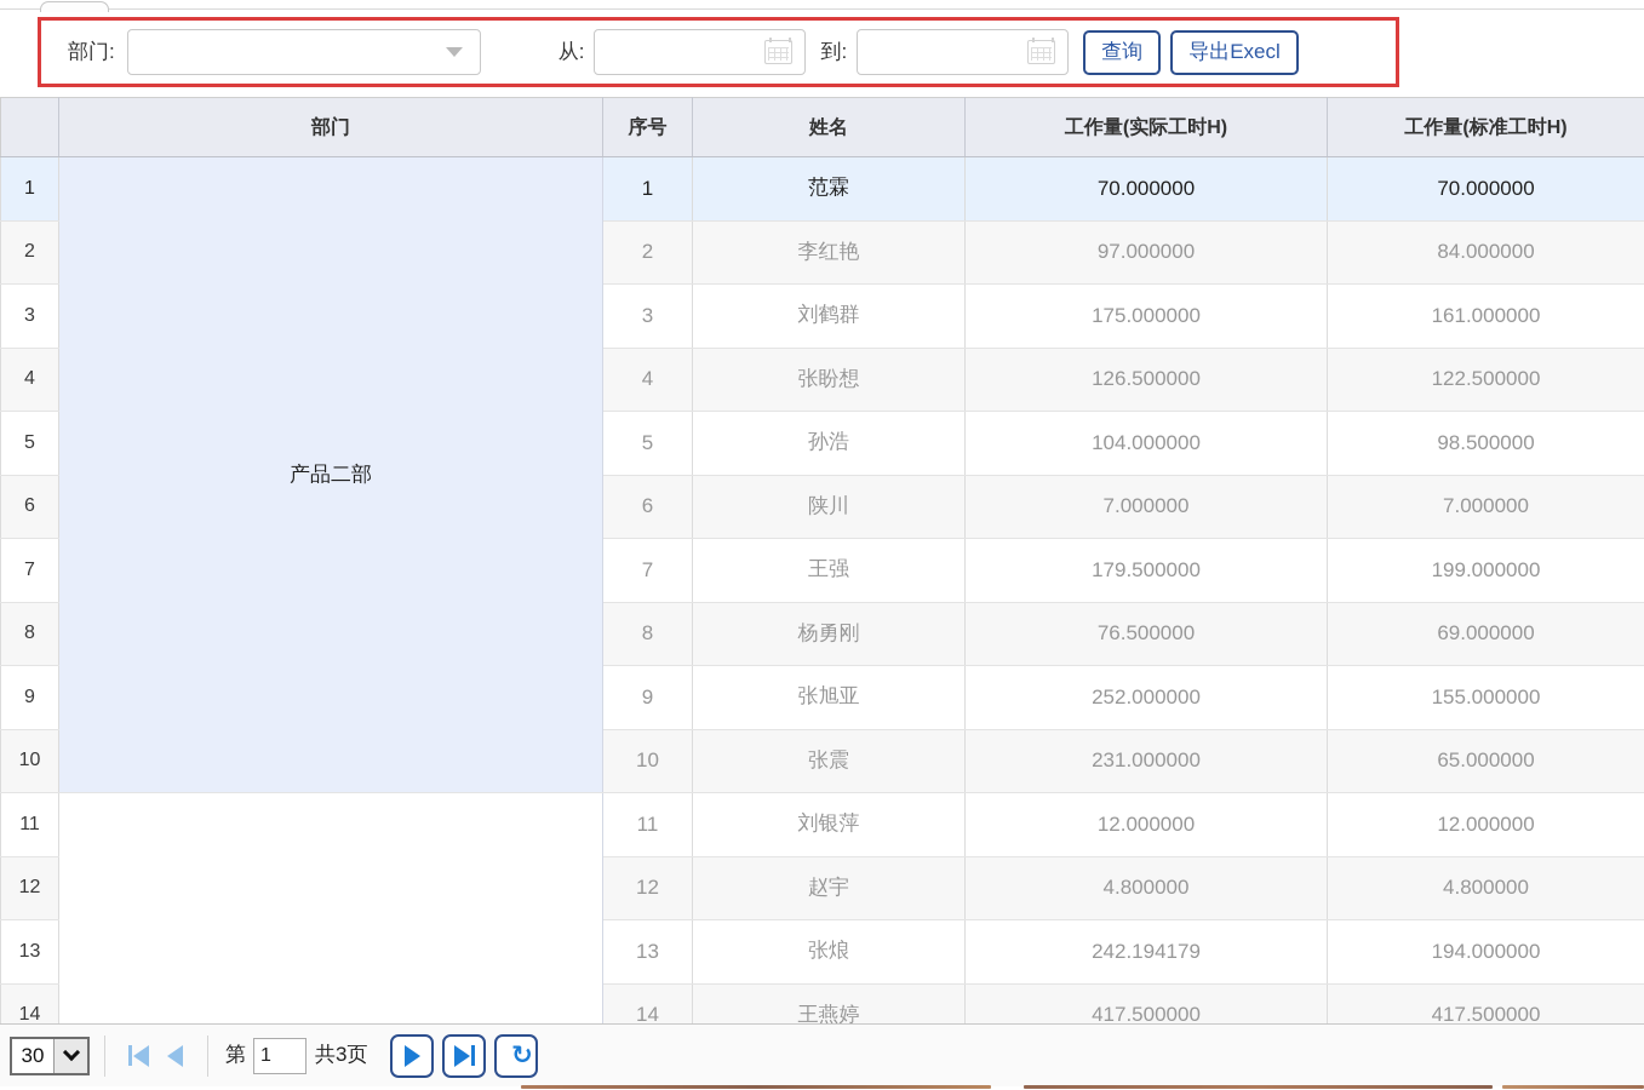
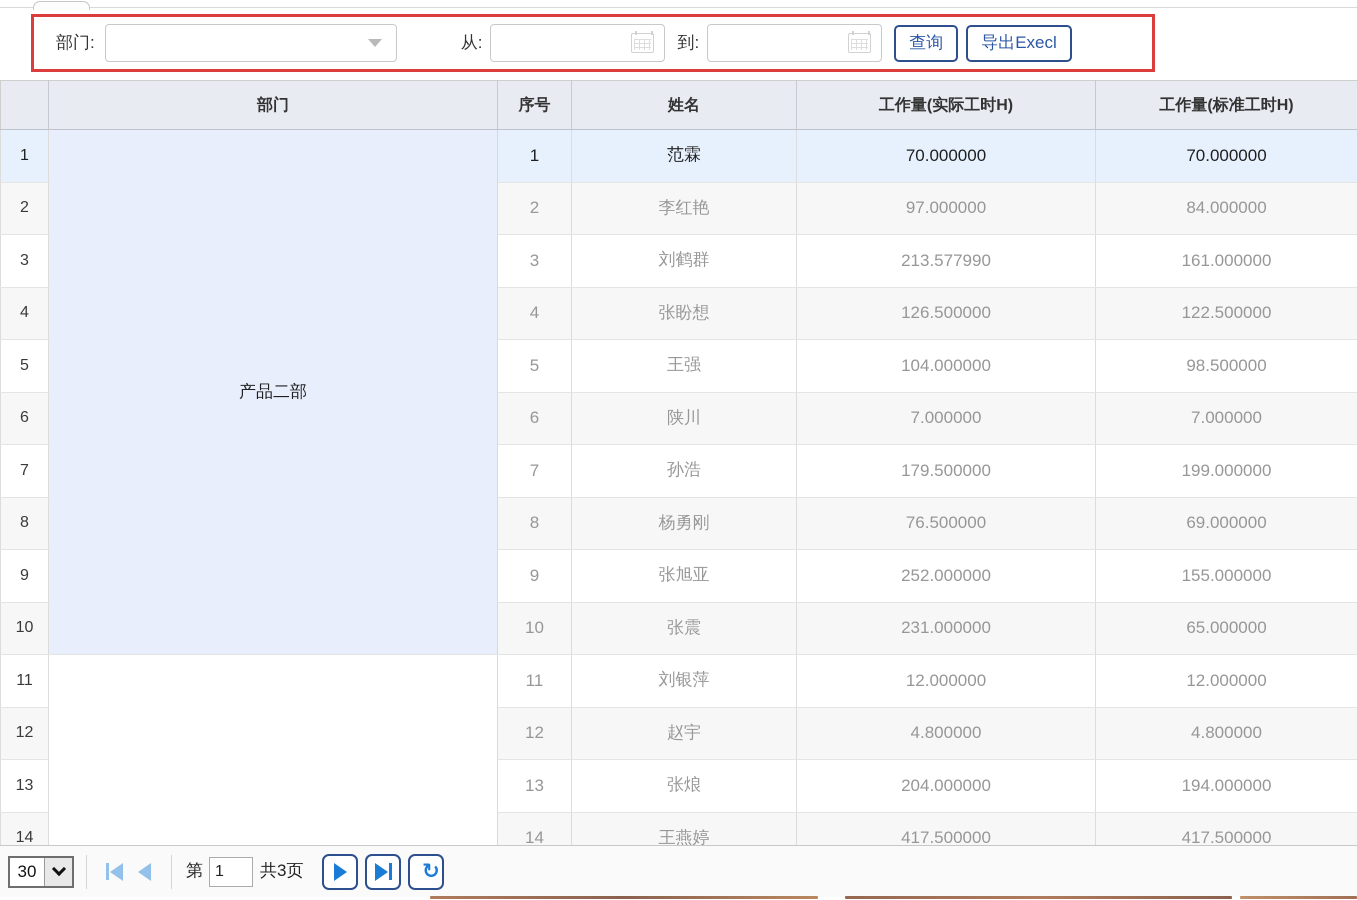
  部门:
  从:
  到:
  查询
  导出Execl
  	部门	序号	姓名	工作量(实际工时H)	工作量(标准工时H)
  1	产品二部	1	范霖	70.000000	70.000000
  2	2	李红艳	97.000000	84.000000
- 3	3	刘鹤群	175.000000	161.000000
+ 3	3	刘鹤群	213.577990	161.000000
  4	4	张盼想	126.500000	122.500000
- 5	5	孙浩	104.000000	98.500000
+ 5	5	王强	104.000000	98.500000
  6	6	陕川	7.000000	7.000000
- 7	7	王强	179.500000	199.000000
+ 7	7	孙浩	179.500000	199.000000
  8	8	杨勇刚	76.500000	69.000000
  9	9	张旭亚	252.000000	155.000000
  10	10	张震	231.000000	65.000000
  11		11	刘银萍	12.000000	12.000000
  12	12	赵宇	4.800000	4.800000
- 13	13	张烺	242.194179	194.000000
+ 13	13	张烺	204.000000	194.000000
  14	14	王燕婷	417.500000	417.500000
  30
  第
  1
  共3页
  ↻
